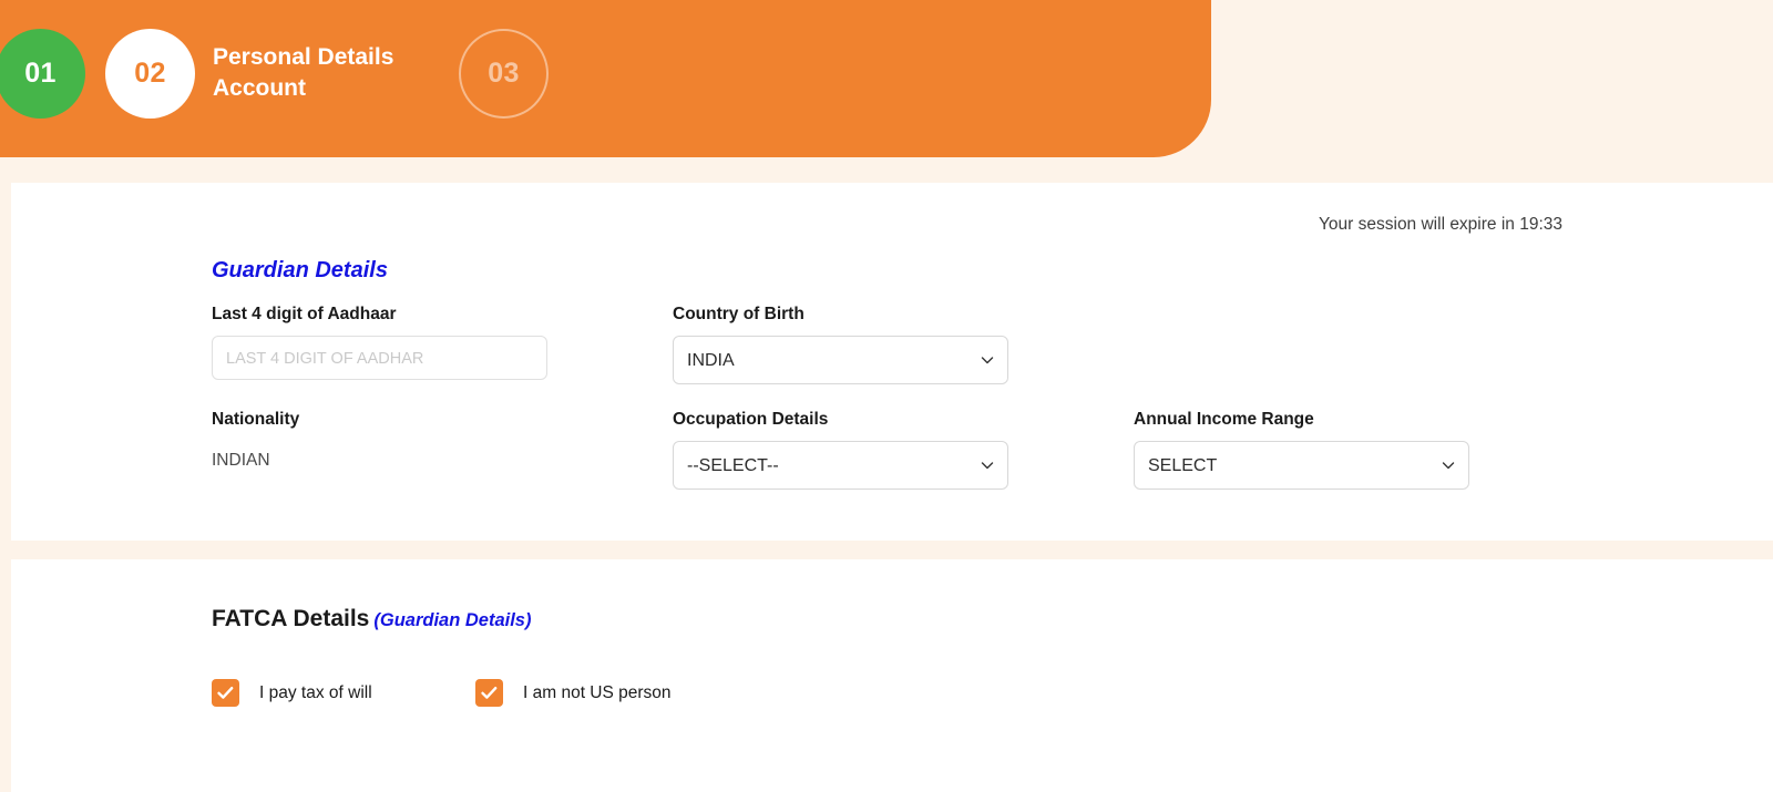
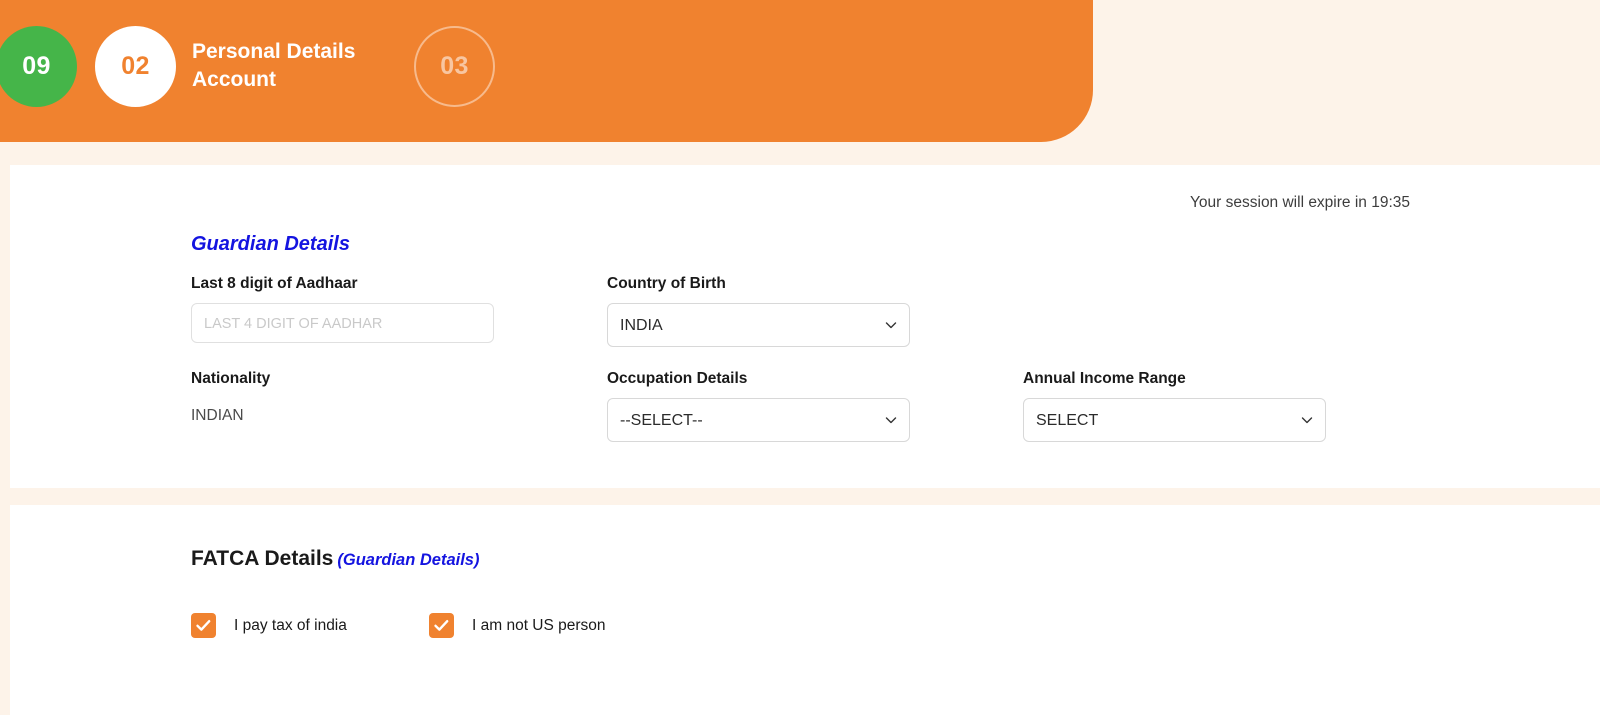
- 01
+ 09
  02
  Personal Details
  Account
  03
- Your session will expire in 19:33
+ Your session will expire in 19:35
  Guardian Details
- Last 4 digit of Aadhaar
+ Last 8 digit of Aadhaar
  LAST 4 DIGIT OF AADHAR
  Country of Birth
  INDIA
  Nationality
  INDIAN
  Occupation Details
  --SELECT--
  Annual Income Range
  SELECT
  FATCA Details (Guardian Details)
- I pay tax of will
+ I pay tax of india
  I am not US person
